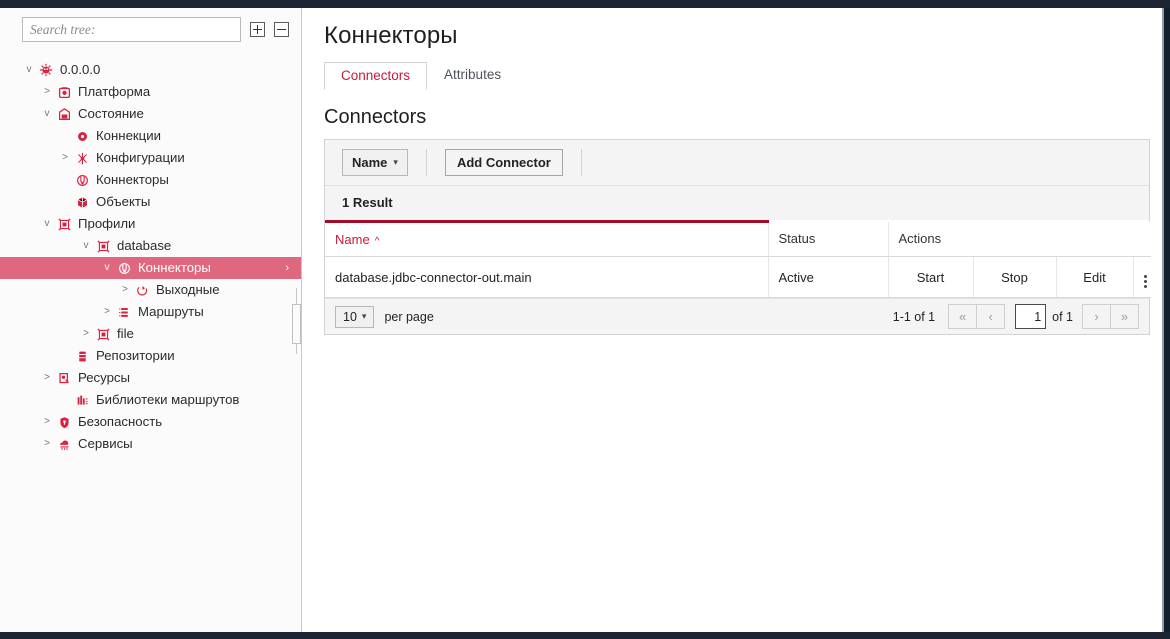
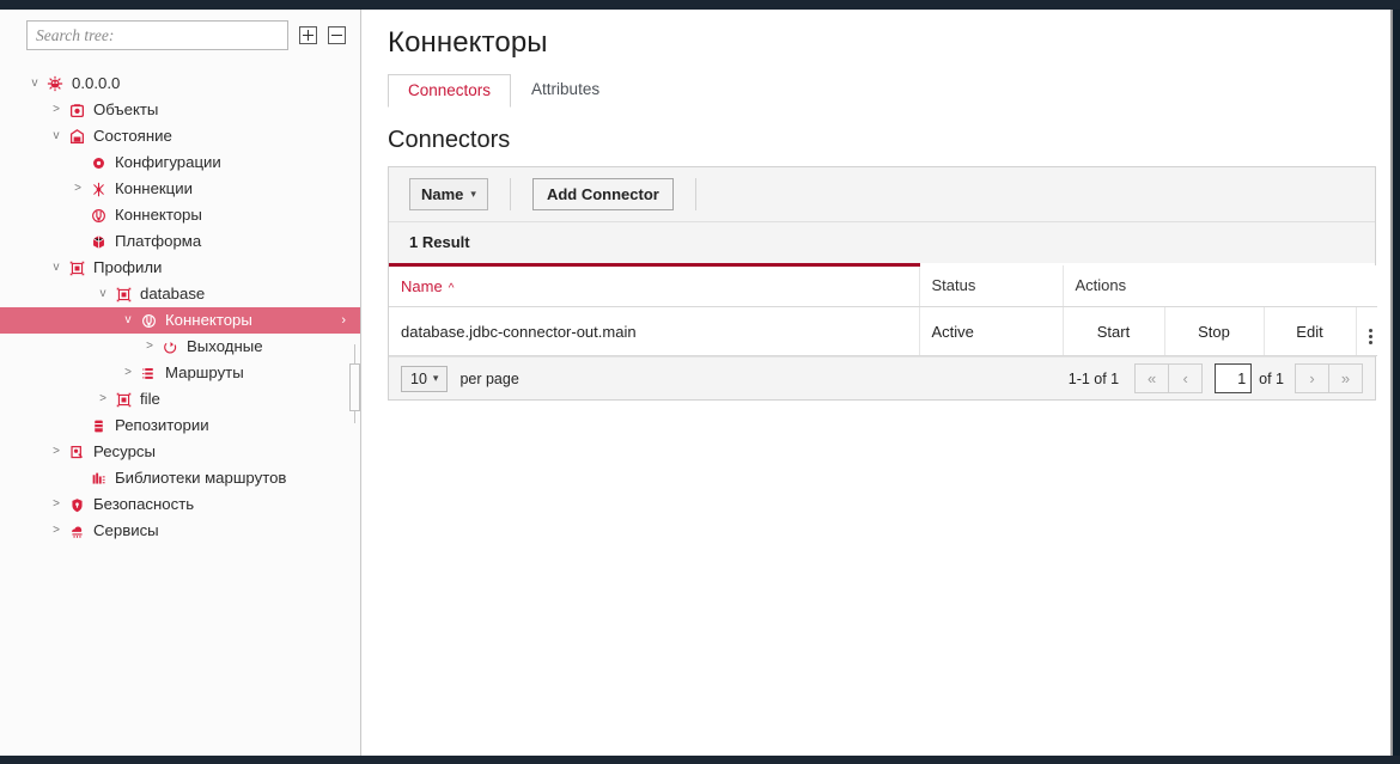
  Search tree:
  v
  0.0.0.0
  >
- Платформа
+ Объекты
  v
  Состояние
- Коннекции
+ Конфигурации
  >
- Конфигурации
+ Коннекции
  Коннекторы
- Объекты
+ Платформа
  v
  Профили
  v
  database
  v
  Коннекторы
  ›
  >
  Выходные
  >
  Маршруты
  >
  file
  Репозитории
  >
  Ресурсы
  Библиотеки маршрутов
  >
  Безопасность
  >
  Сервисы
  Коннекторы
  Connectors
  Attributes
  Connectors
  Name
  ▾
  Add Connector
  1 Result
  Name ^	Status	Actions
  database.jdbc-connector-out.main	Active	Start	Stop	Edit
  10
  ▾
  per page
  1-1 of 1
  «
  ‹
  1
  of 1
  ›
  »
